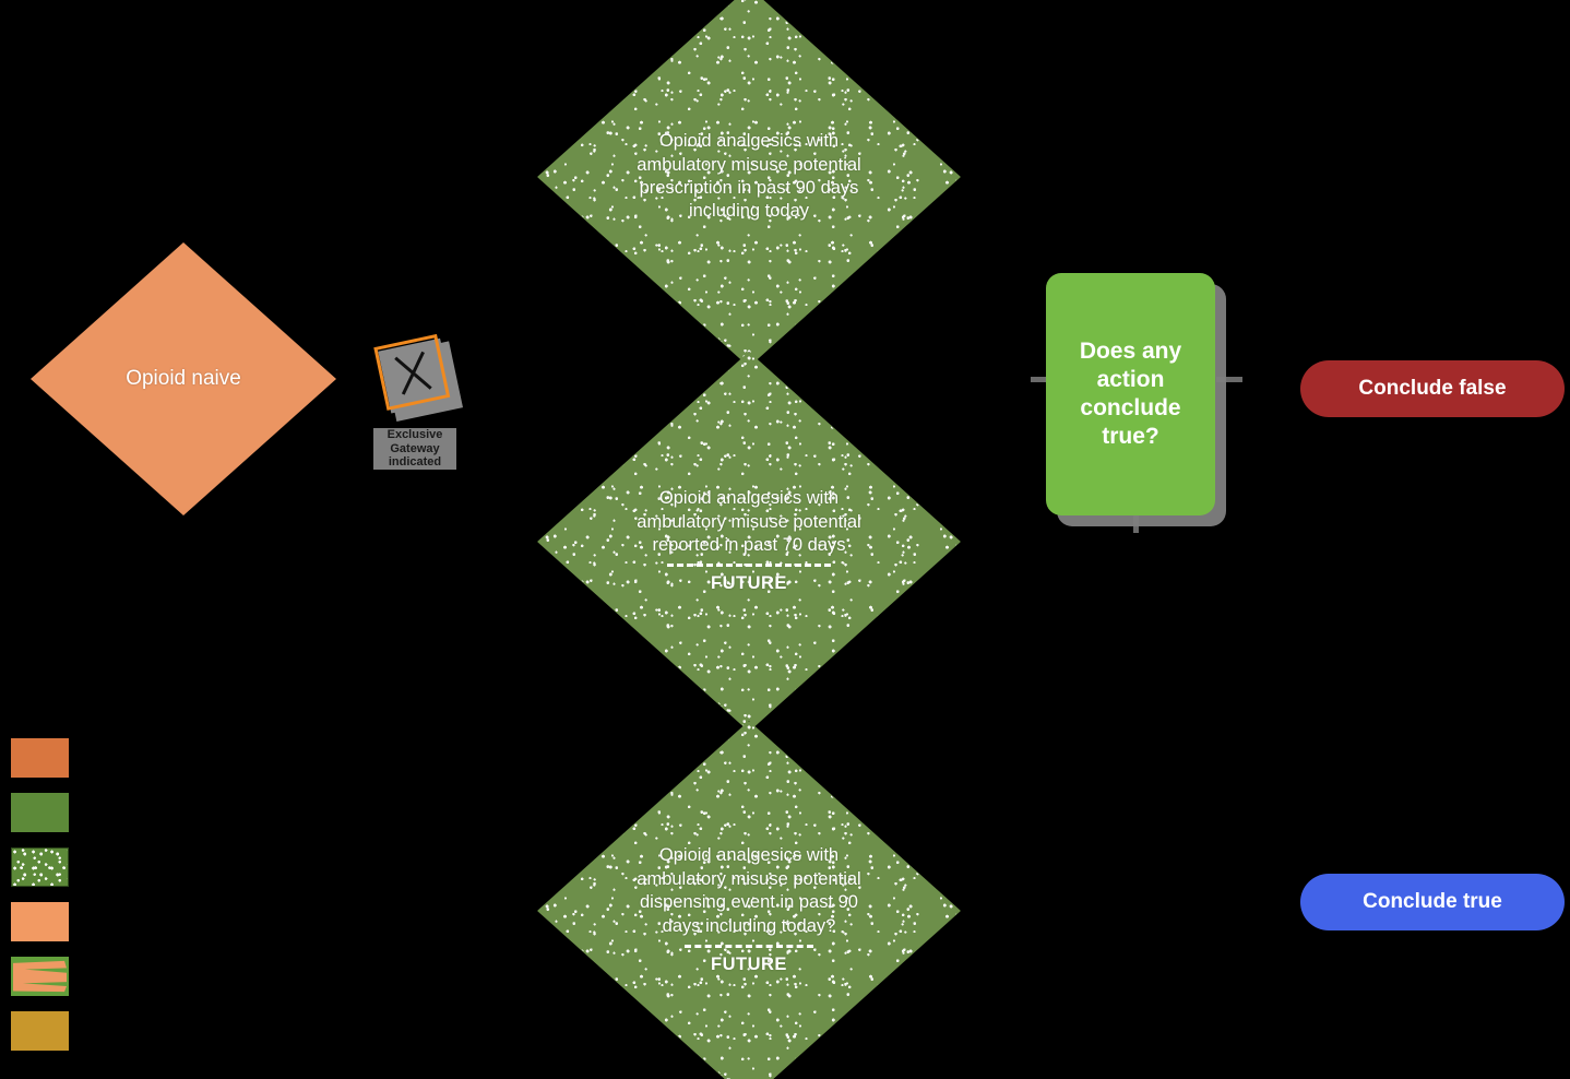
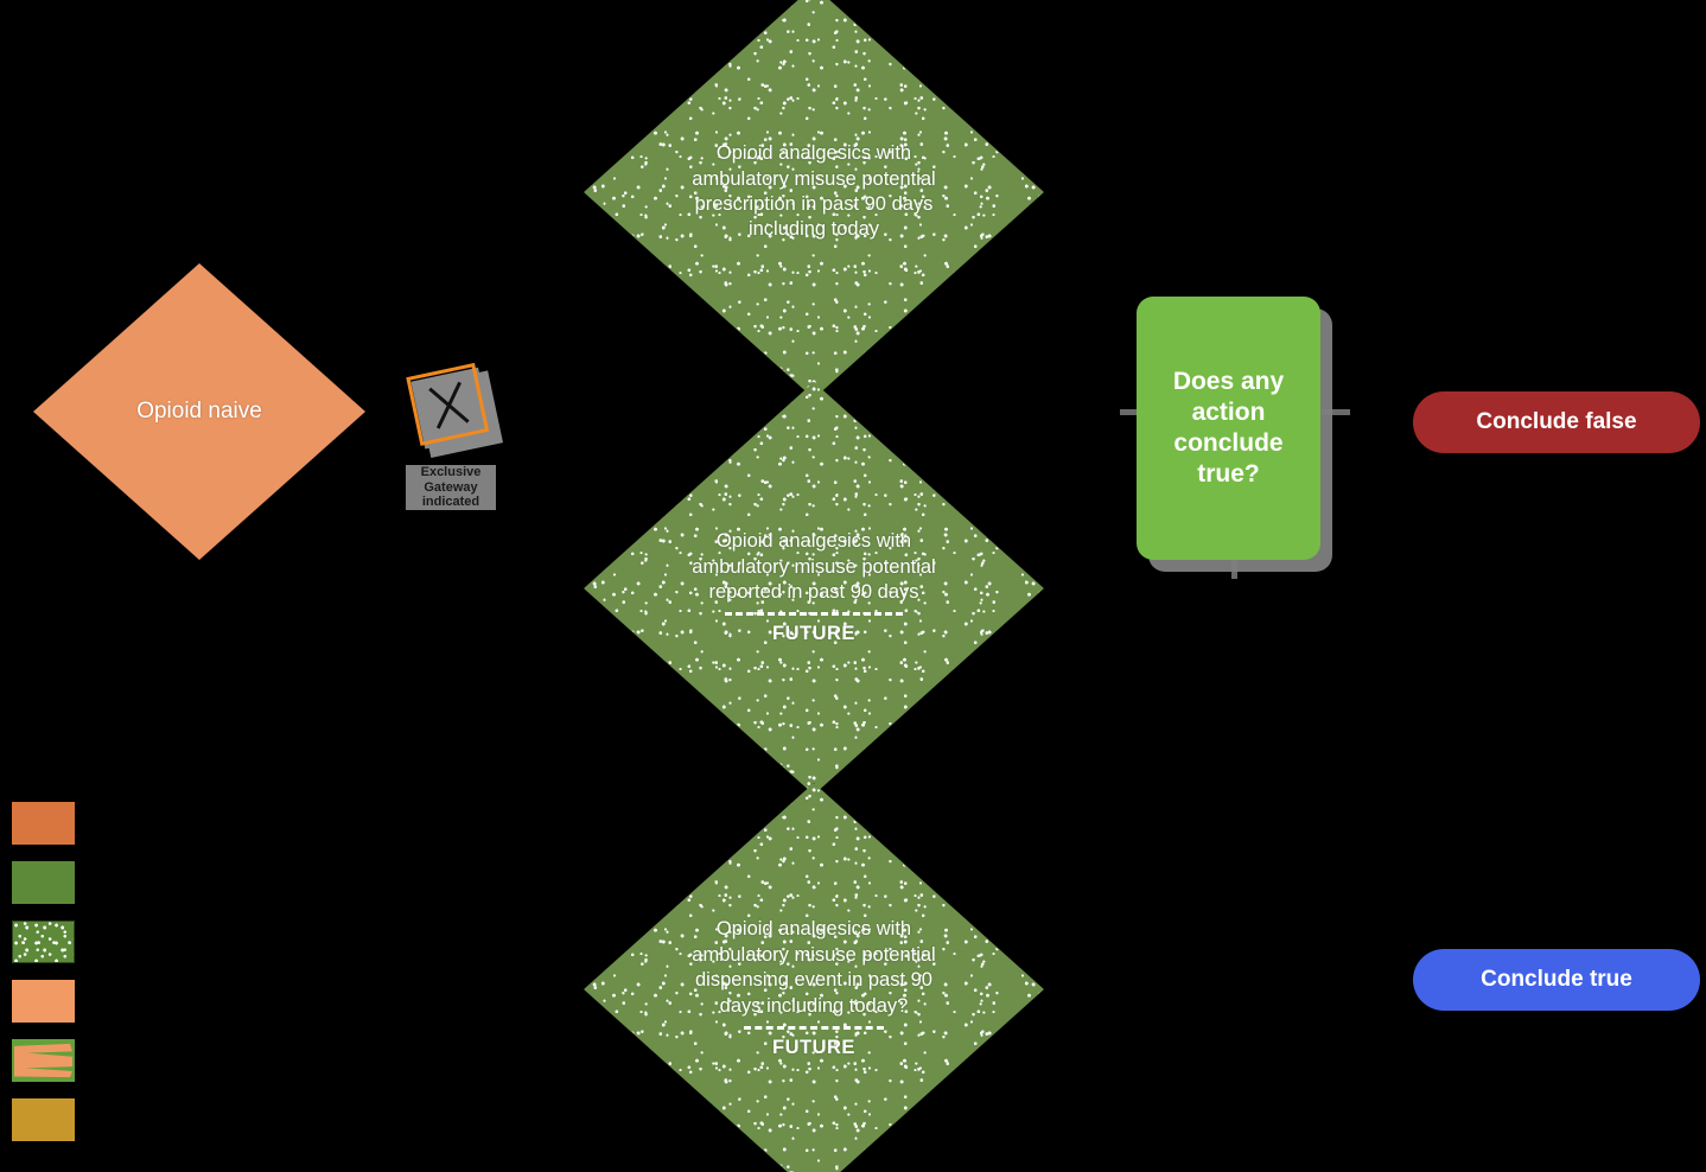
  Opioid naive
  Exclusive Gateway indicated
  Opioid analgesics with
  ambulatory misuse potential
  prescription in past 90 days
  including today
  Opioid analgesics with
  ambulatory misuse potential
- reported in past 70 days
+ reported in past 90 days
  FUTURE
  Opioid analgesics with
  ambulatory misuse potential
  dispensing event in past 90
  days including today?
  FUTURE
  Does any
  action
  conclude
  true?
  Conclude false
  Conclude true
